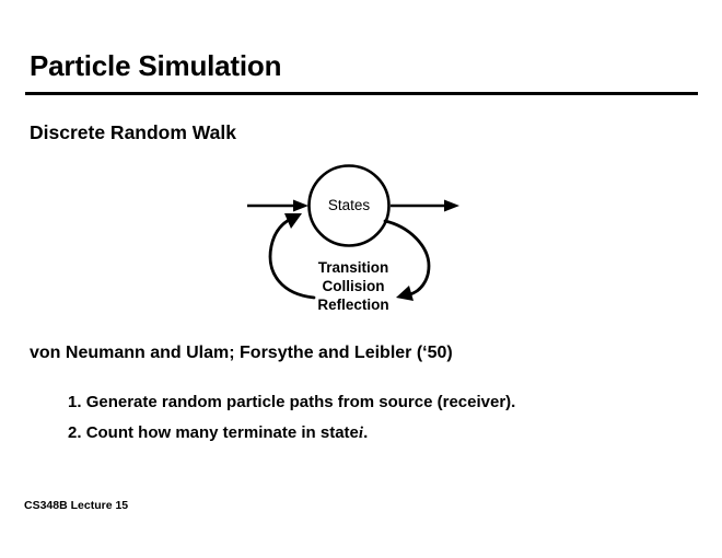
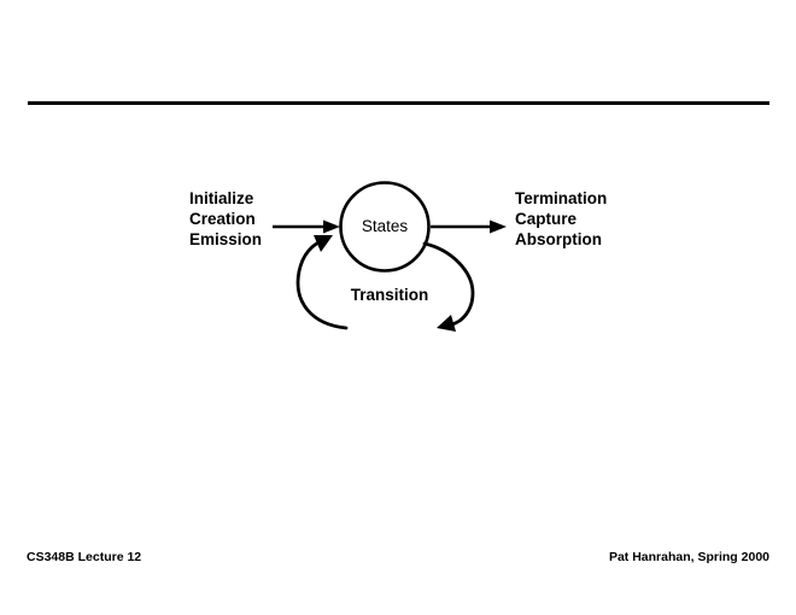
- Particle Simulation
- Discrete Random Walk
  States
+ Initialize
+ Creation
+ Emission
+ Termination
+ Capture
+ Absorption
  Transition
- Collision
- Reflection
- von Neumann and Ulam; Forsythe and Leibler (‘50)
- 1. Generate random particle paths from source (receiver).
- 2. Count how many terminate in statei.
- CS348B Lecture 15
+ CS348B Lecture 12
+ Pat Hanrahan, Spring 2000
